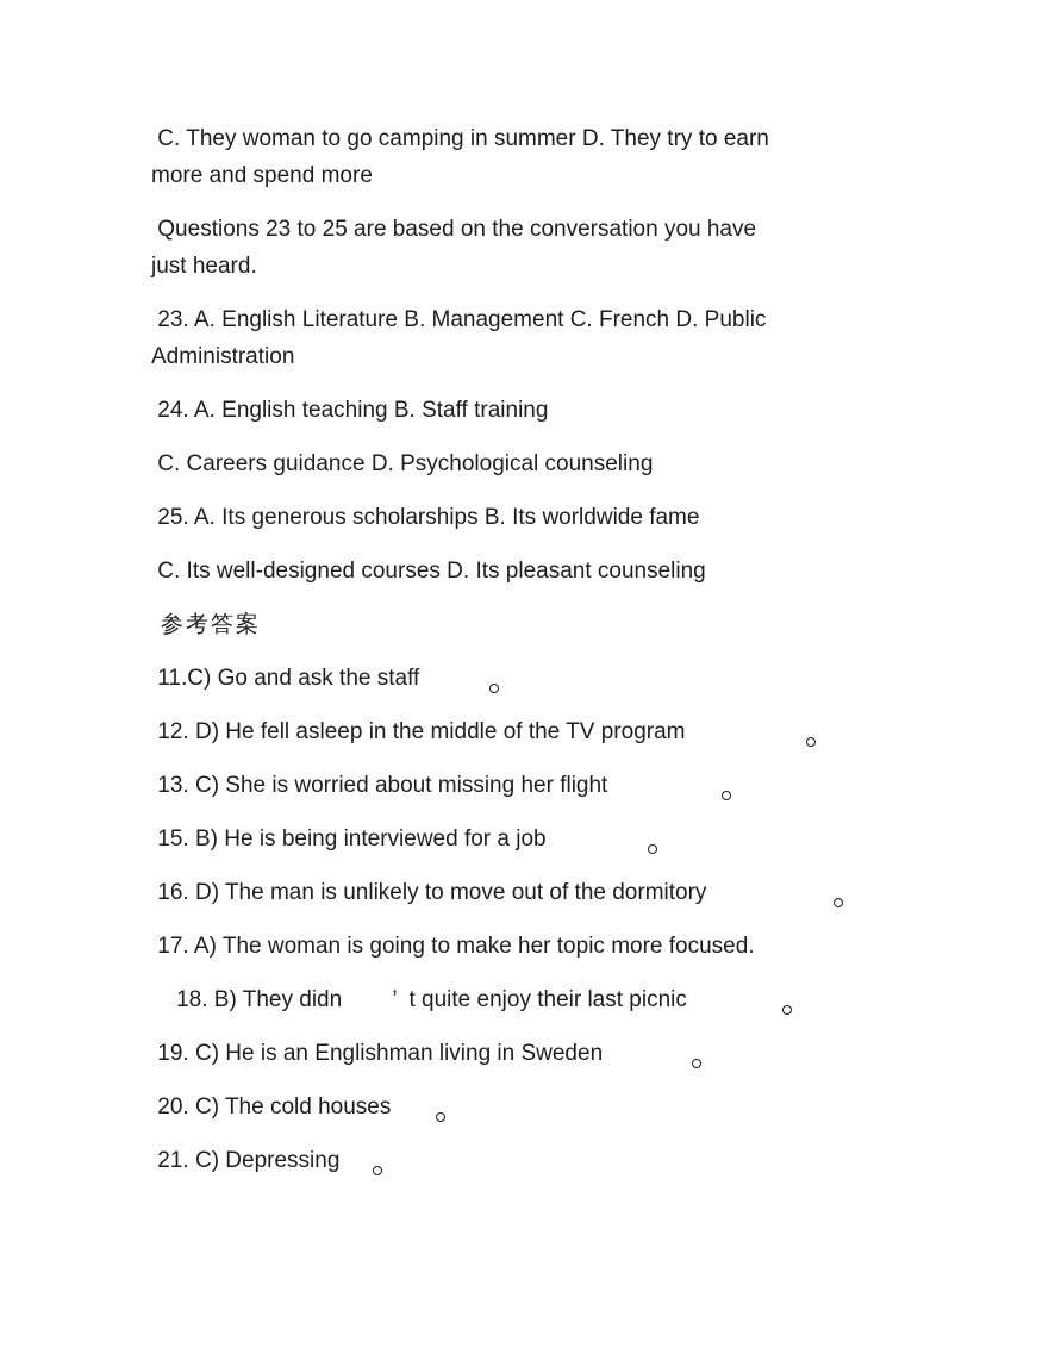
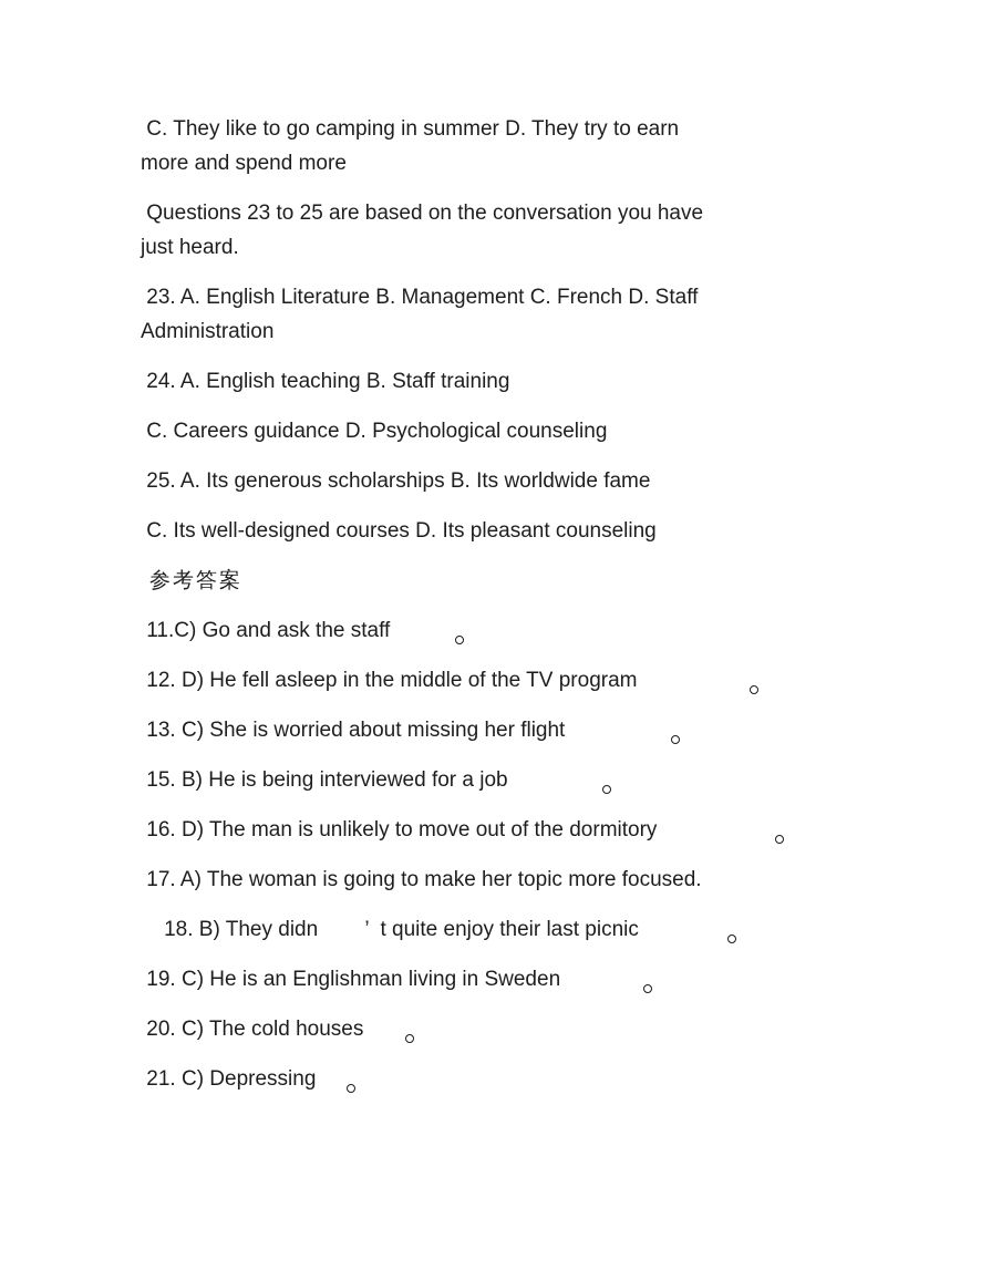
- C. They woman to go camping in summer D. They try to earn
+ C. They like to go camping in summer D. They try to earn
  more and spend more
  Questions 23 to 25 are based on the conversation you have
  just heard.
- 23. A. English Literature B. Management C. French D. Public
+ 23. A. English Literature B. Management C. French D. Staff
  Administration
  24. A. English teaching B. Staff training
  C. Careers guidance D. Psychological counseling
  25. A. Its generous scholarships B. Its worldwide fame
  C. Its well-designed courses D. Its pleasant counseling
  参考答案
  11.C) Go and ask the staff
  12. D) He fell asleep in the middle of the TV program
  13. C) She is worried about missing her flight
  15. B) He is being interviewed for a job
  16. D) The man is unlikely to move out of the dormitory
  17. A) The woman is going to make her topic more focused.
  18. B) They didn ’ t quite enjoy their last picnic
  19. C) He is an Englishman living in Sweden
  20. C) The cold houses
  21. C) Depressing
